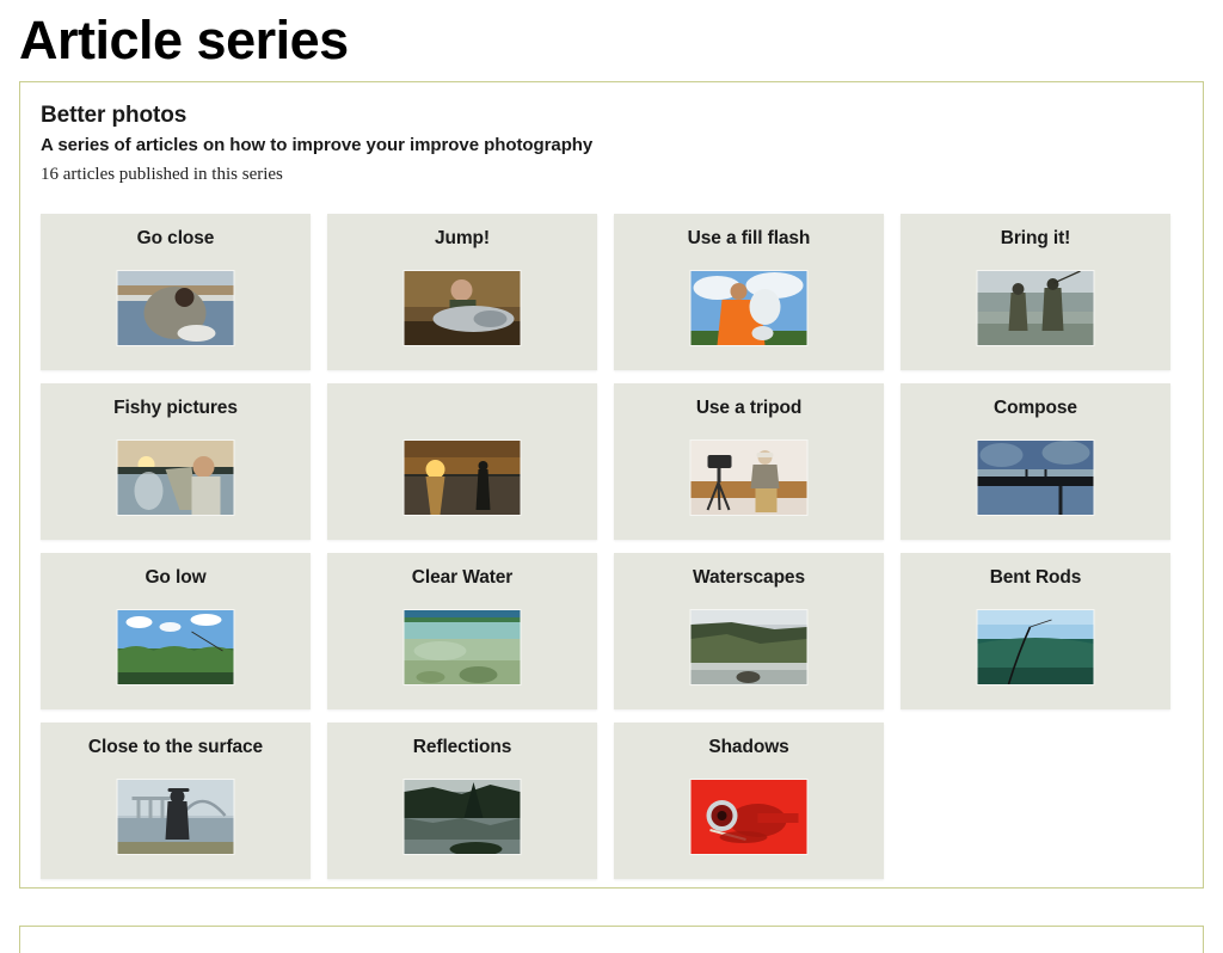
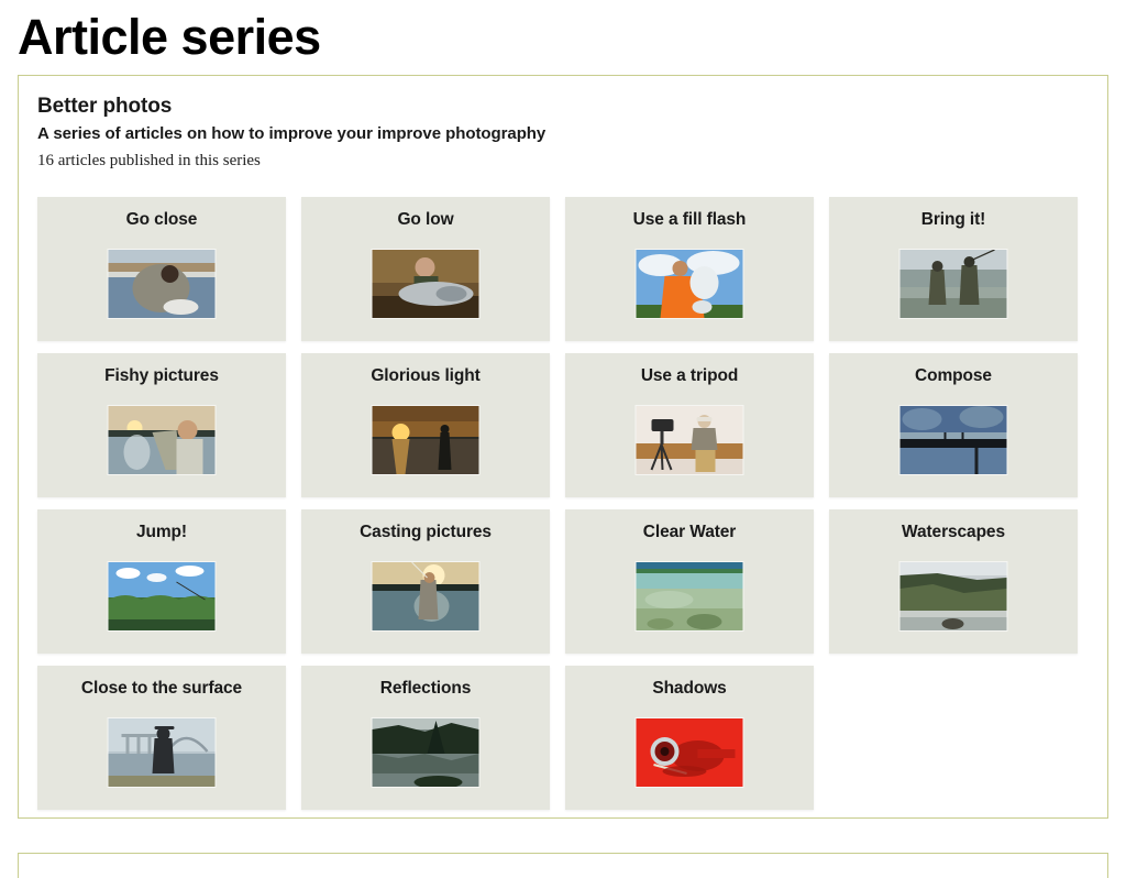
  Article series
  Better photos
  A series of articles on how to improve your improve photography
  16 articles published in this series
  Go close
- Jump!
+ Go low
  Use a fill flash
  Bring it!
  Fishy pictures
+ Glorious light
  Use a tripod
  Compose
- Go low
+ Jump!
+ Casting pictures
  Clear Water
  Waterscapes
- Bent Rods
  Close to the surface
  Reflections
  Shadows
